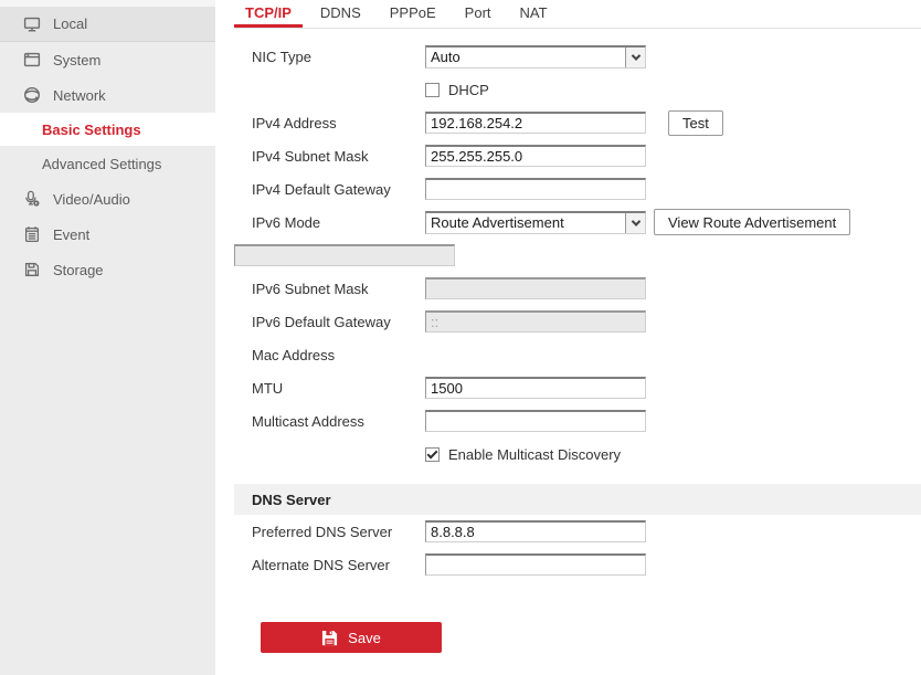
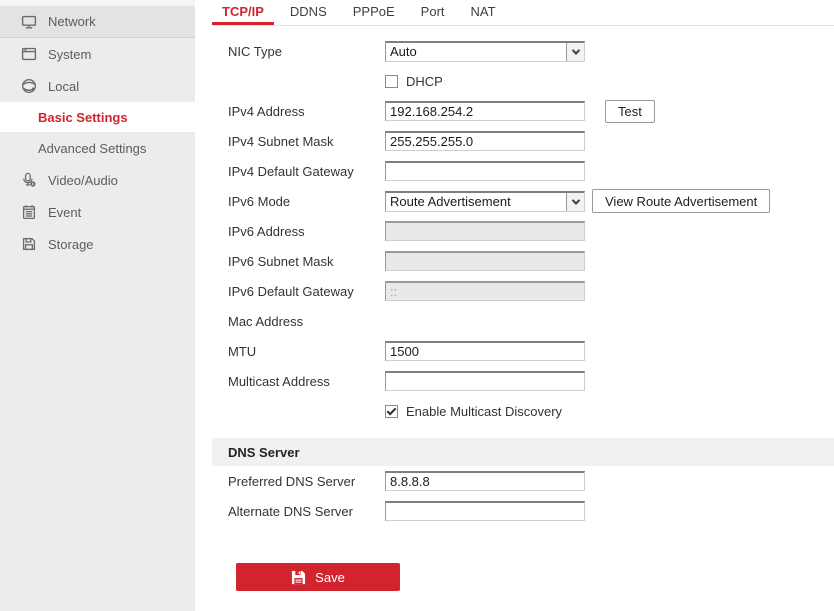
- Local
+ Network
  System
- Network
+ Local
  Basic Settings
  Advanced Settings
  Video/Audio
  Event
  Storage
  TCP/IP
  DDNS
  PPPoE
  Port
  NAT
  NIC Type
  Auto
  DHCP
  IPv4 Address
  192.168.254.2
  Test
  IPv4 Subnet Mask
  255.255.255.0
  IPv4 Default Gateway
  IPv6 Mode
  Route Advertisement
  View Route Advertisement
+ IPv6 Address
  IPv6 Subnet Mask
  IPv6 Default Gateway
  ::
  Mac Address
  MTU
  1500
  Multicast Address
  Enable Multicast Discovery
  DNS Server
  Preferred DNS Server
  8.8.8.8
  Alternate DNS Server
  Save
